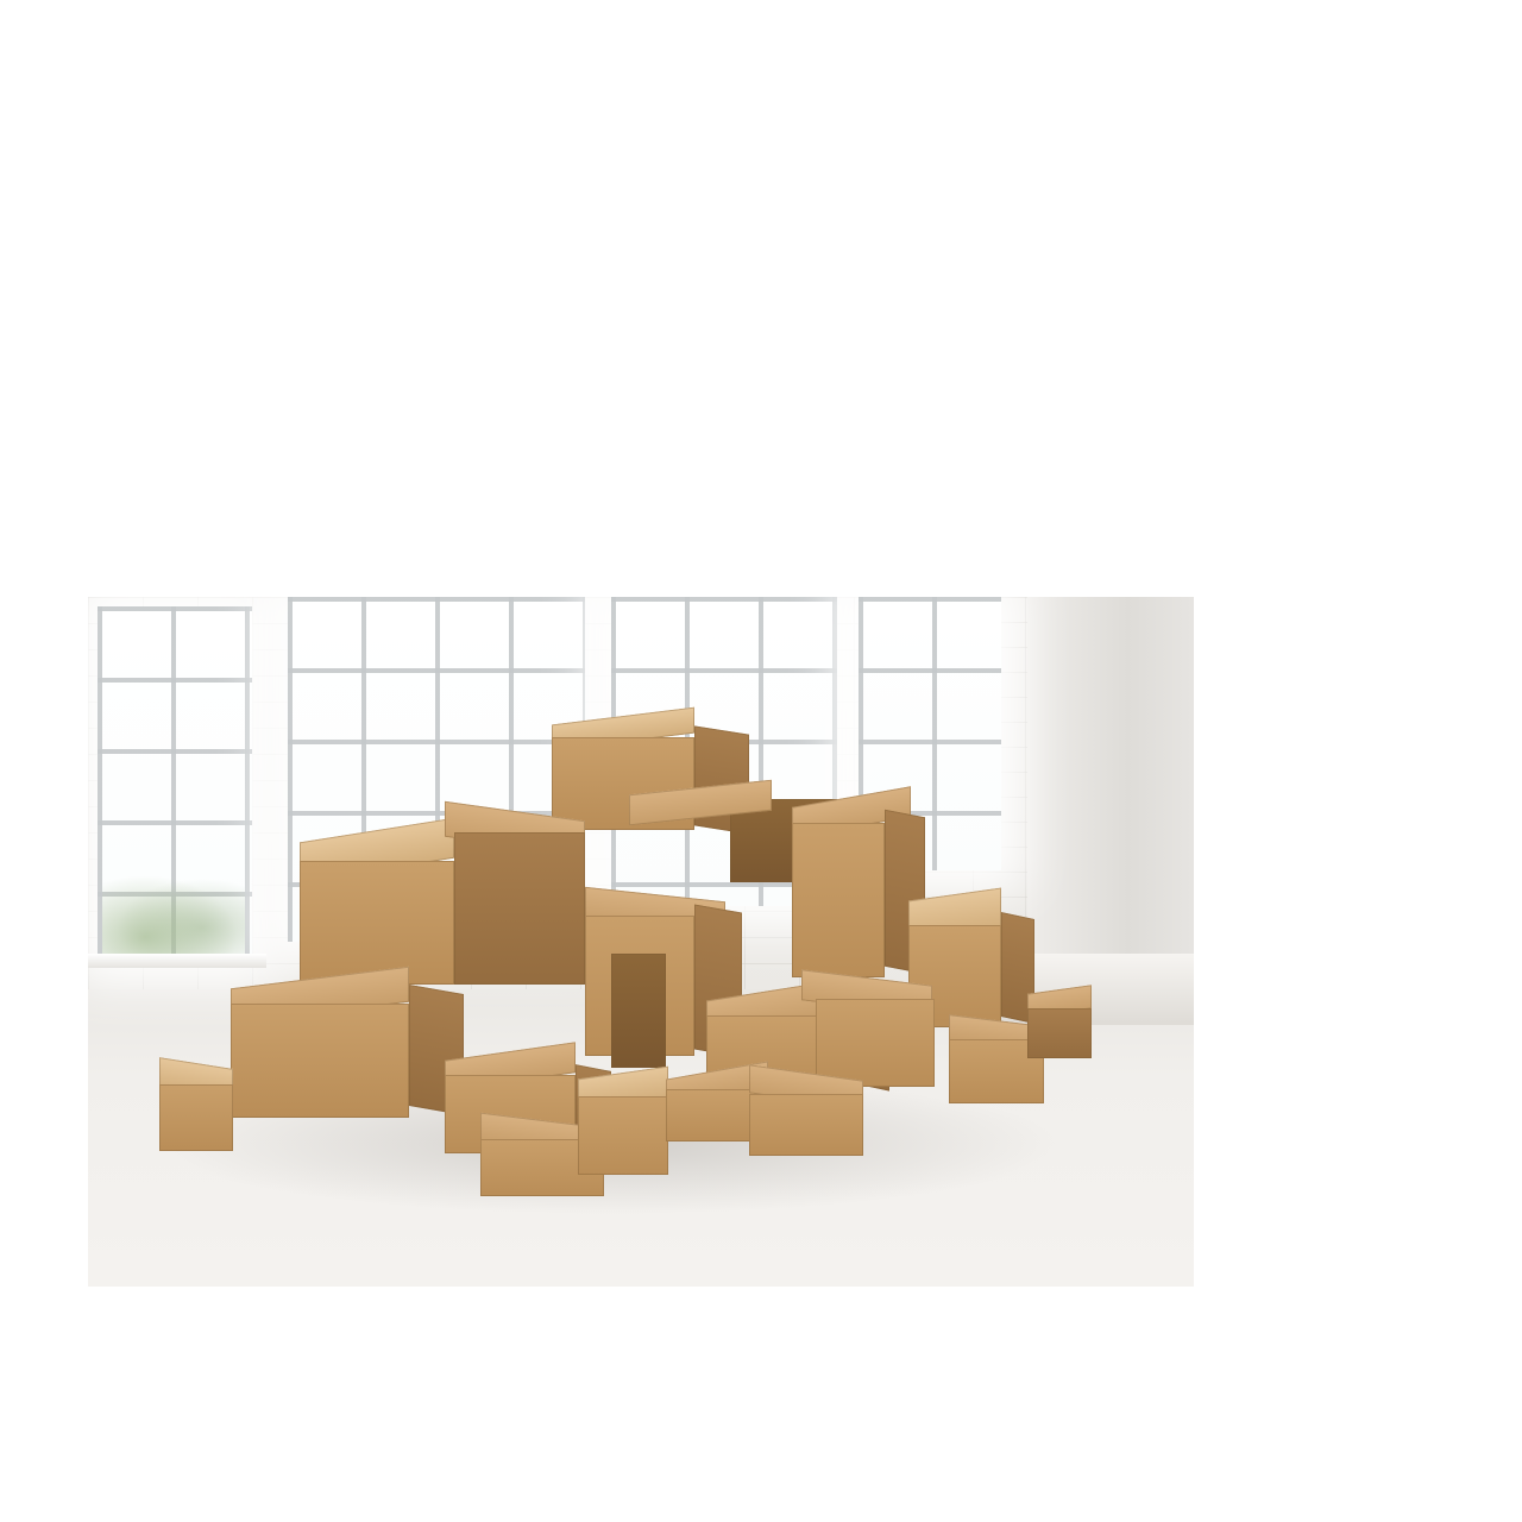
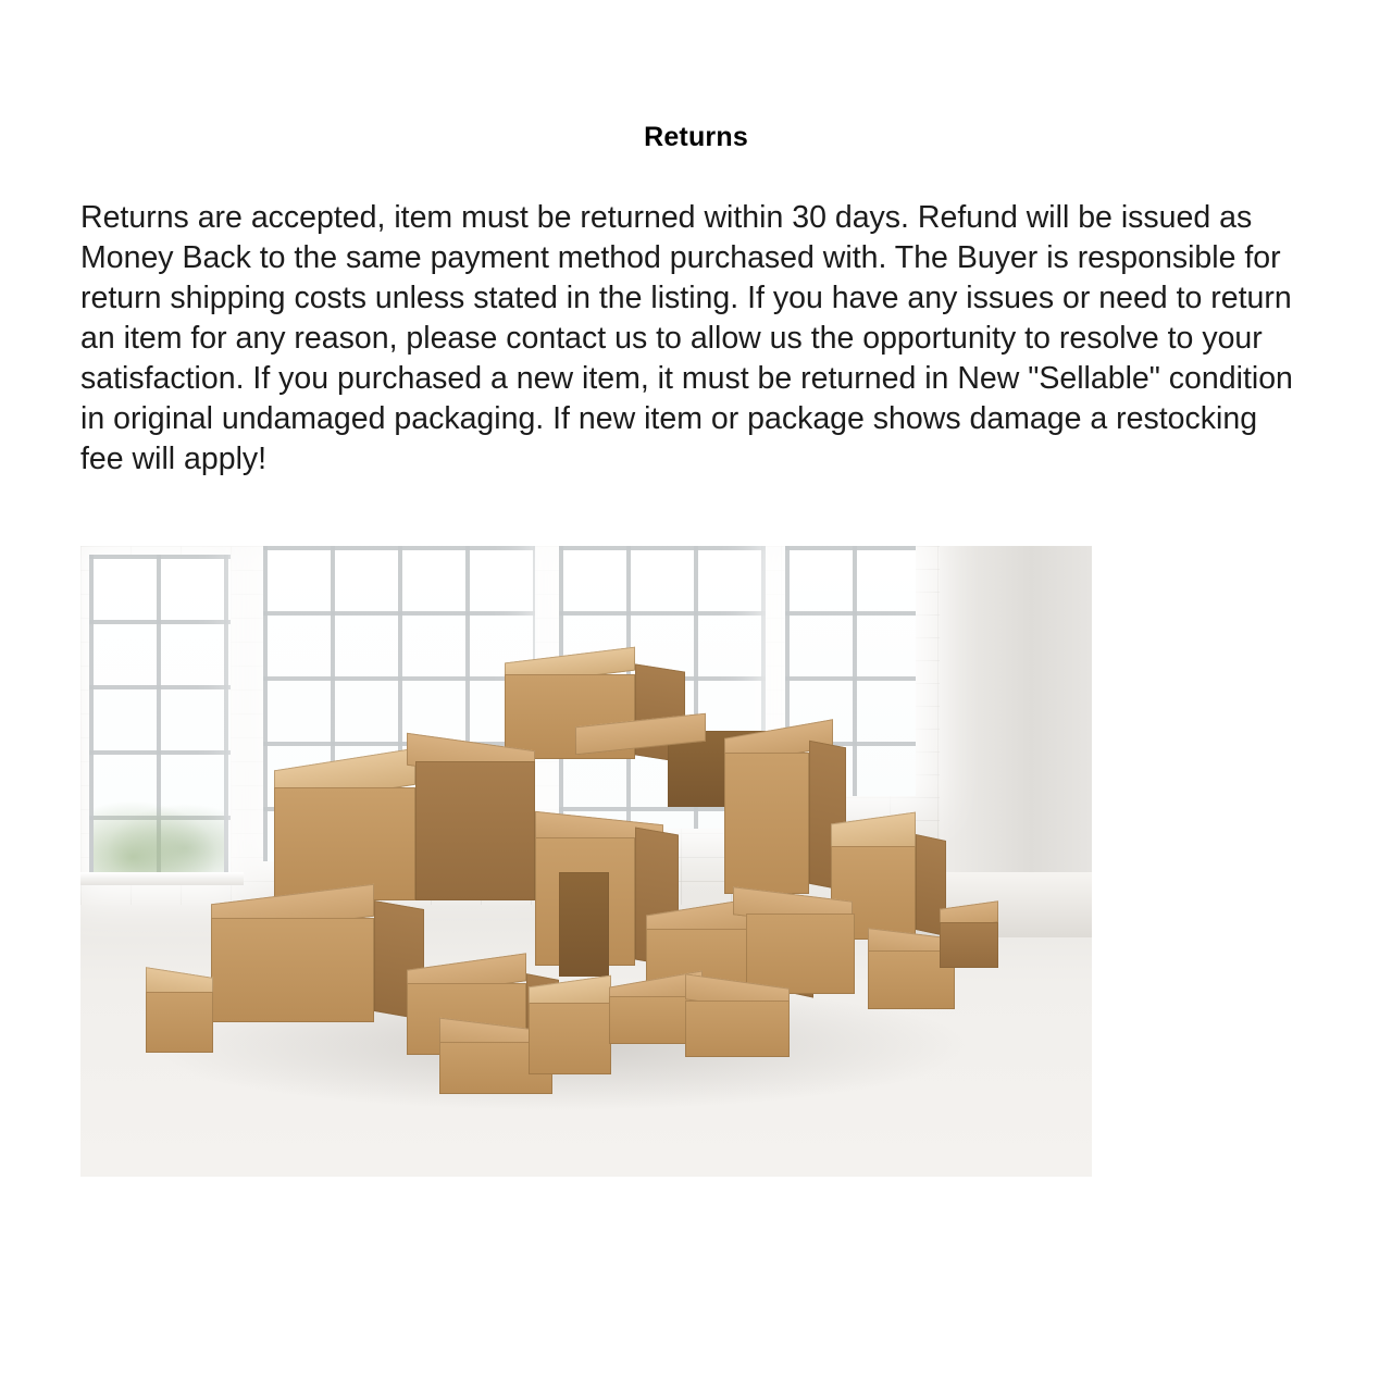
+ Returns
+ Returns are accepted, item must be returned within 30 days. Refund will be issued as Money Back to the same payment method purchased with. The Buyer is responsible for return shipping costs unless stated in the listing. If you have any issues or need to return an item for any reason, please contact us to allow us the opportunity to resolve to your satisfaction. If you purchased a new item, it must be returned in New "Sellable" condition in original undamaged packaging. If new item or package shows damage a restocking fee will apply!
